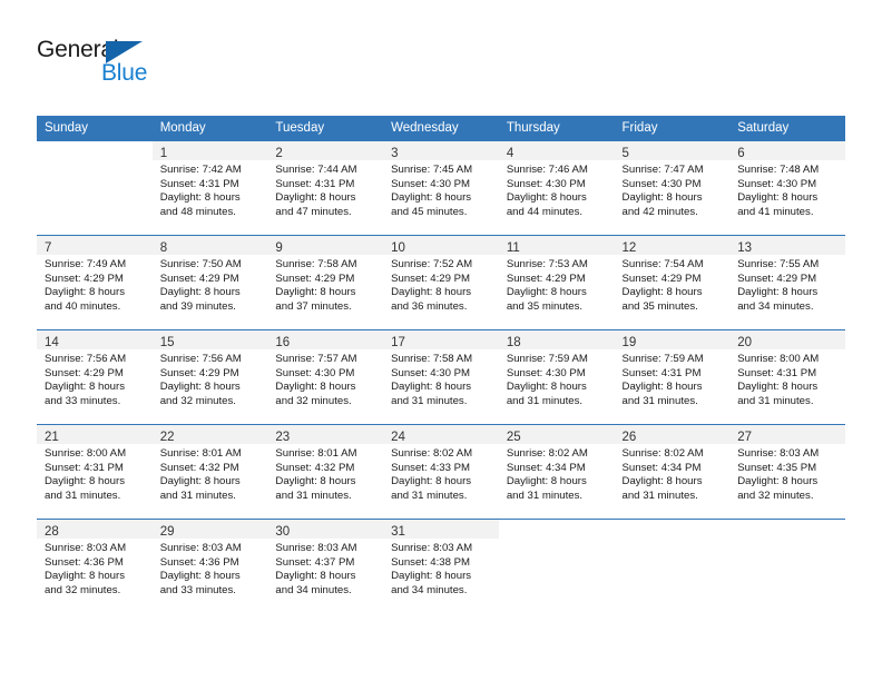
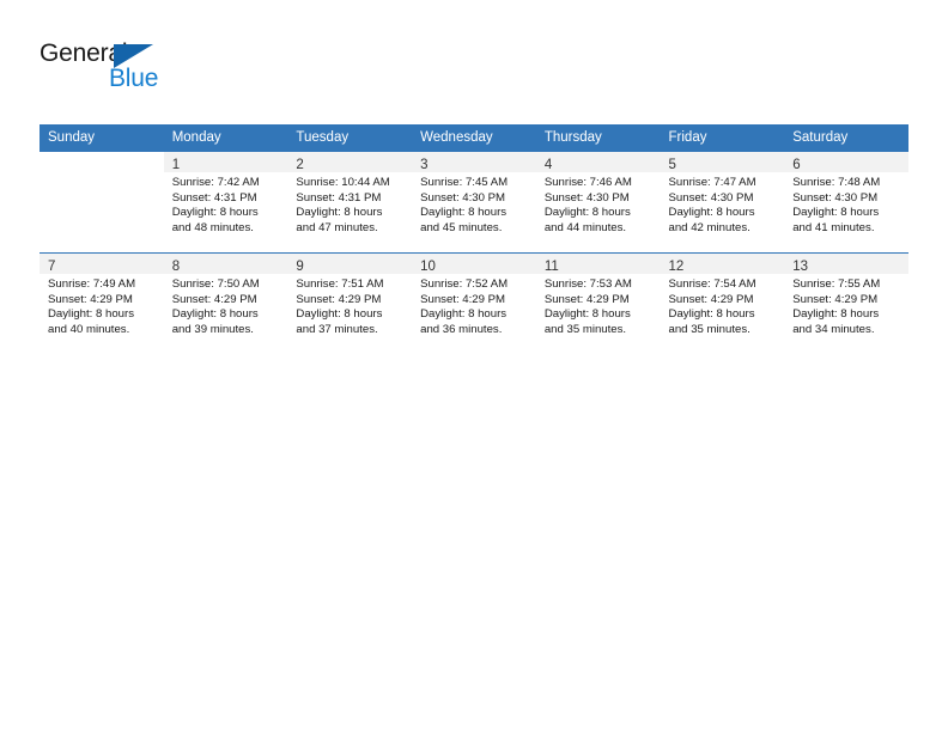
  General
  Blue
  Sunday	Monday	Tuesday	Wednesday	Thursday	Friday	Saturday
- 	1Sunrise: 7:42 AMSunset: 4:31 PMDaylight: 8 hoursand 48 minutes.	2Sunrise: 7:44 AMSunset: 4:31 PMDaylight: 8 hoursand 47 minutes.	3Sunrise: 7:45 AMSunset: 4:30 PMDaylight: 8 hoursand 45 minutes.	4Sunrise: 7:46 AMSunset: 4:30 PMDaylight: 8 hoursand 44 minutes.	5Sunrise: 7:47 AMSunset: 4:30 PMDaylight: 8 hoursand 42 minutes.	6Sunrise: 7:48 AMSunset: 4:30 PMDaylight: 8 hoursand 41 minutes.
+ 	1Sunrise: 7:42 AMSunset: 4:31 PMDaylight: 8 hoursand 48 minutes.	2Sunrise: 10:44 AMSunset: 4:31 PMDaylight: 8 hoursand 47 minutes.	3Sunrise: 7:45 AMSunset: 4:30 PMDaylight: 8 hoursand 45 minutes.	4Sunrise: 7:46 AMSunset: 4:30 PMDaylight: 8 hoursand 44 minutes.	5Sunrise: 7:47 AMSunset: 4:30 PMDaylight: 8 hoursand 42 minutes.	6Sunrise: 7:48 AMSunset: 4:30 PMDaylight: 8 hoursand 41 minutes.
- 7Sunrise: 7:49 AMSunset: 4:29 PMDaylight: 8 hoursand 40 minutes.	8Sunrise: 7:50 AMSunset: 4:29 PMDaylight: 8 hoursand 39 minutes.	9Sunrise: 7:58 AMSunset: 4:29 PMDaylight: 8 hoursand 37 minutes.	10Sunrise: 7:52 AMSunset: 4:29 PMDaylight: 8 hoursand 36 minutes.	11Sunrise: 7:53 AMSunset: 4:29 PMDaylight: 8 hoursand 35 minutes.	12Sunrise: 7:54 AMSunset: 4:29 PMDaylight: 8 hoursand 35 minutes.	13Sunrise: 7:55 AMSunset: 4:29 PMDaylight: 8 hoursand 34 minutes.
+ 7Sunrise: 7:49 AMSunset: 4:29 PMDaylight: 8 hoursand 40 minutes.	8Sunrise: 7:50 AMSunset: 4:29 PMDaylight: 8 hoursand 39 minutes.	9Sunrise: 7:51 AMSunset: 4:29 PMDaylight: 8 hoursand 37 minutes.	10Sunrise: 7:52 AMSunset: 4:29 PMDaylight: 8 hoursand 36 minutes.	11Sunrise: 7:53 AMSunset: 4:29 PMDaylight: 8 hoursand 35 minutes.	12Sunrise: 7:54 AMSunset: 4:29 PMDaylight: 8 hoursand 35 minutes.	13Sunrise: 7:55 AMSunset: 4:29 PMDaylight: 8 hoursand 34 minutes.
- 14Sunrise: 7:56 AMSunset: 4:29 PMDaylight: 8 hoursand 33 minutes.	15Sunrise: 7:56 AMSunset: 4:29 PMDaylight: 8 hoursand 32 minutes.	16Sunrise: 7:57 AMSunset: 4:30 PMDaylight: 8 hoursand 32 minutes.	17Sunrise: 7:58 AMSunset: 4:30 PMDaylight: 8 hoursand 31 minutes.	18Sunrise: 7:59 AMSunset: 4:30 PMDaylight: 8 hoursand 31 minutes.	19Sunrise: 7:59 AMSunset: 4:31 PMDaylight: 8 hoursand 31 minutes.	20Sunrise: 8:00 AMSunset: 4:31 PMDaylight: 8 hoursand 31 minutes.
- 21Sunrise: 8:00 AMSunset: 4:31 PMDaylight: 8 hoursand 31 minutes.	22Sunrise: 8:01 AMSunset: 4:32 PMDaylight: 8 hoursand 31 minutes.	23Sunrise: 8:01 AMSunset: 4:32 PMDaylight: 8 hoursand 31 minutes.	24Sunrise: 8:02 AMSunset: 4:33 PMDaylight: 8 hoursand 31 minutes.	25Sunrise: 8:02 AMSunset: 4:34 PMDaylight: 8 hoursand 31 minutes.	26Sunrise: 8:02 AMSunset: 4:34 PMDaylight: 8 hoursand 31 minutes.	27Sunrise: 8:03 AMSunset: 4:35 PMDaylight: 8 hoursand 32 minutes.
- 28Sunrise: 8:03 AMSunset: 4:36 PMDaylight: 8 hoursand 32 minutes.	29Sunrise: 8:03 AMSunset: 4:36 PMDaylight: 8 hoursand 33 minutes.	30Sunrise: 8:03 AMSunset: 4:37 PMDaylight: 8 hoursand 34 minutes.	31Sunrise: 8:03 AMSunset: 4:38 PMDaylight: 8 hoursand 34 minutes.
